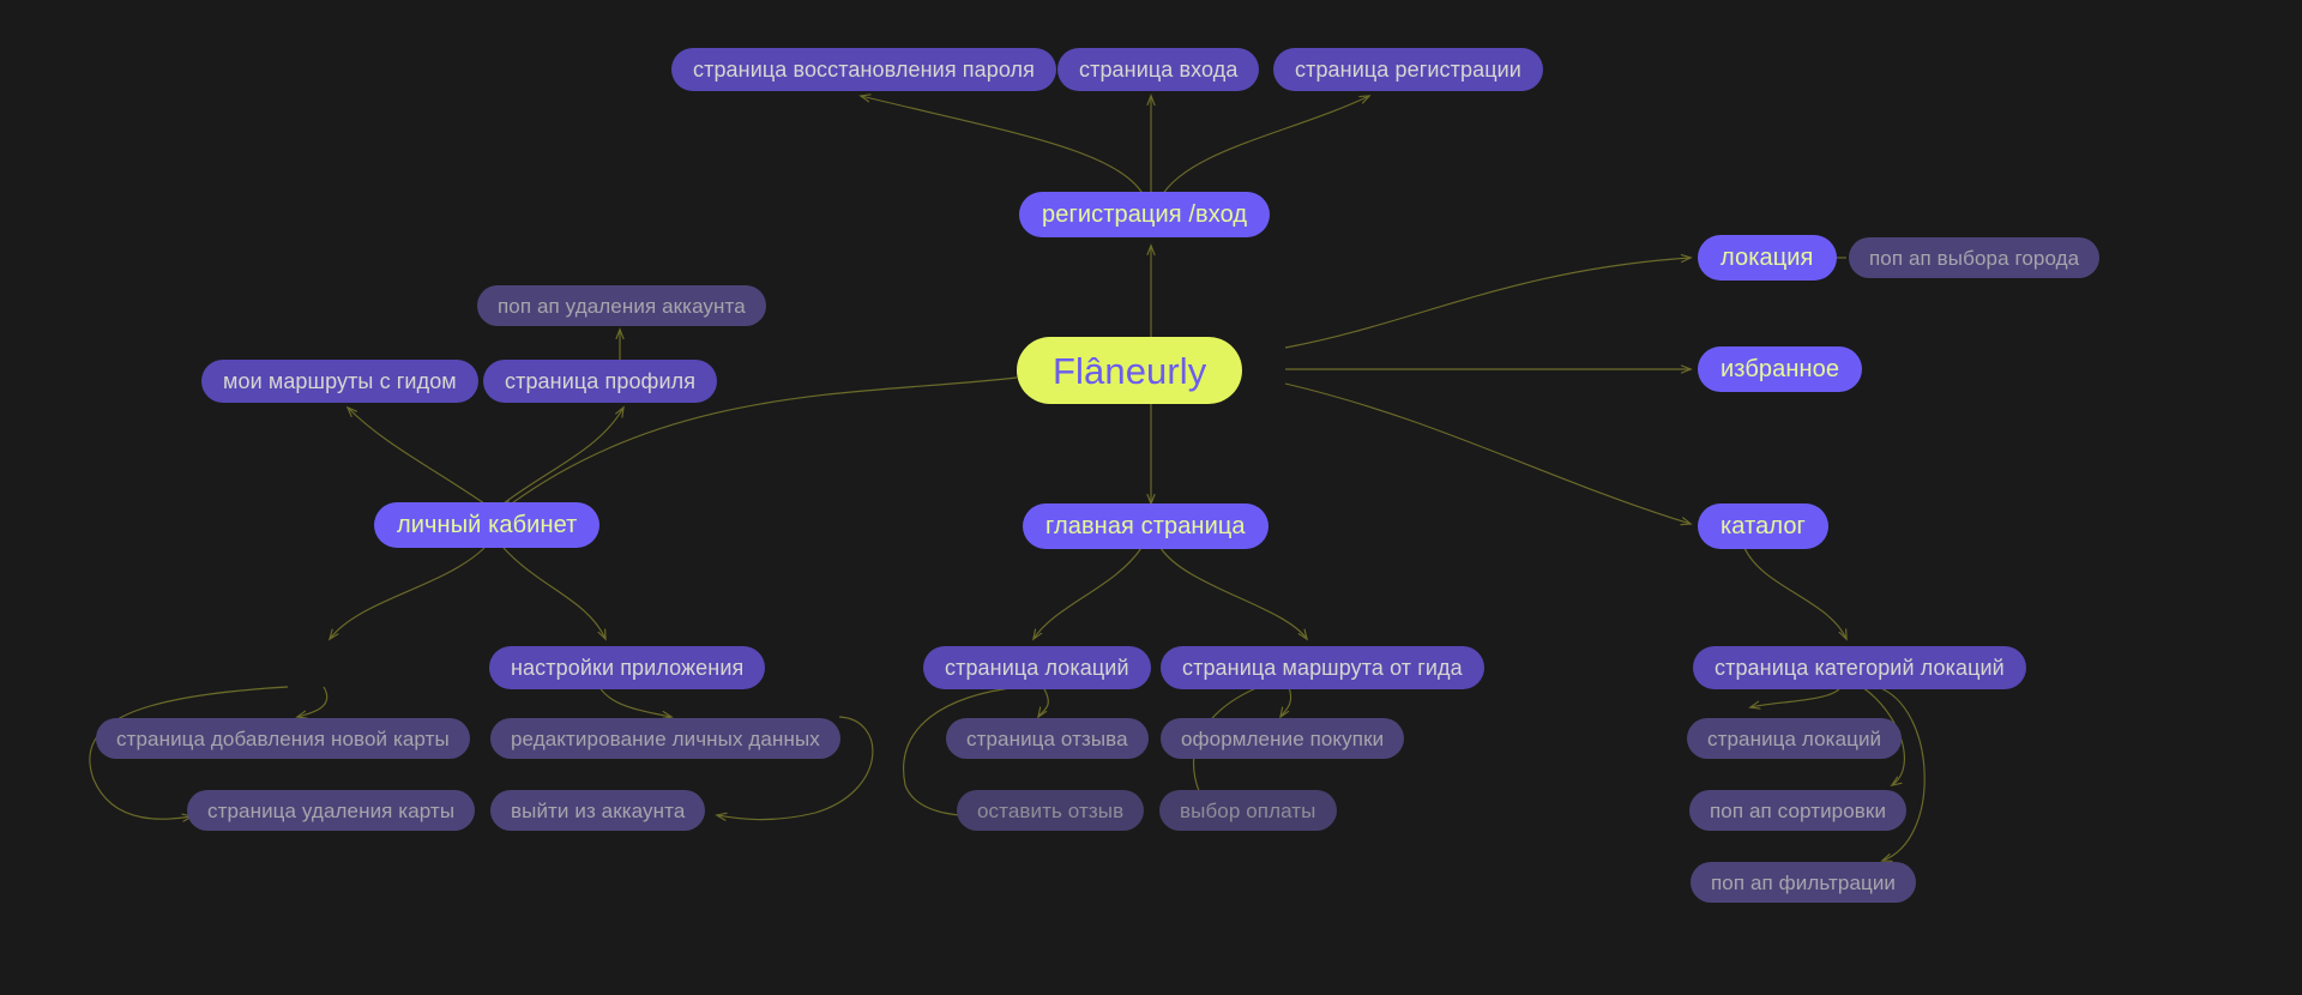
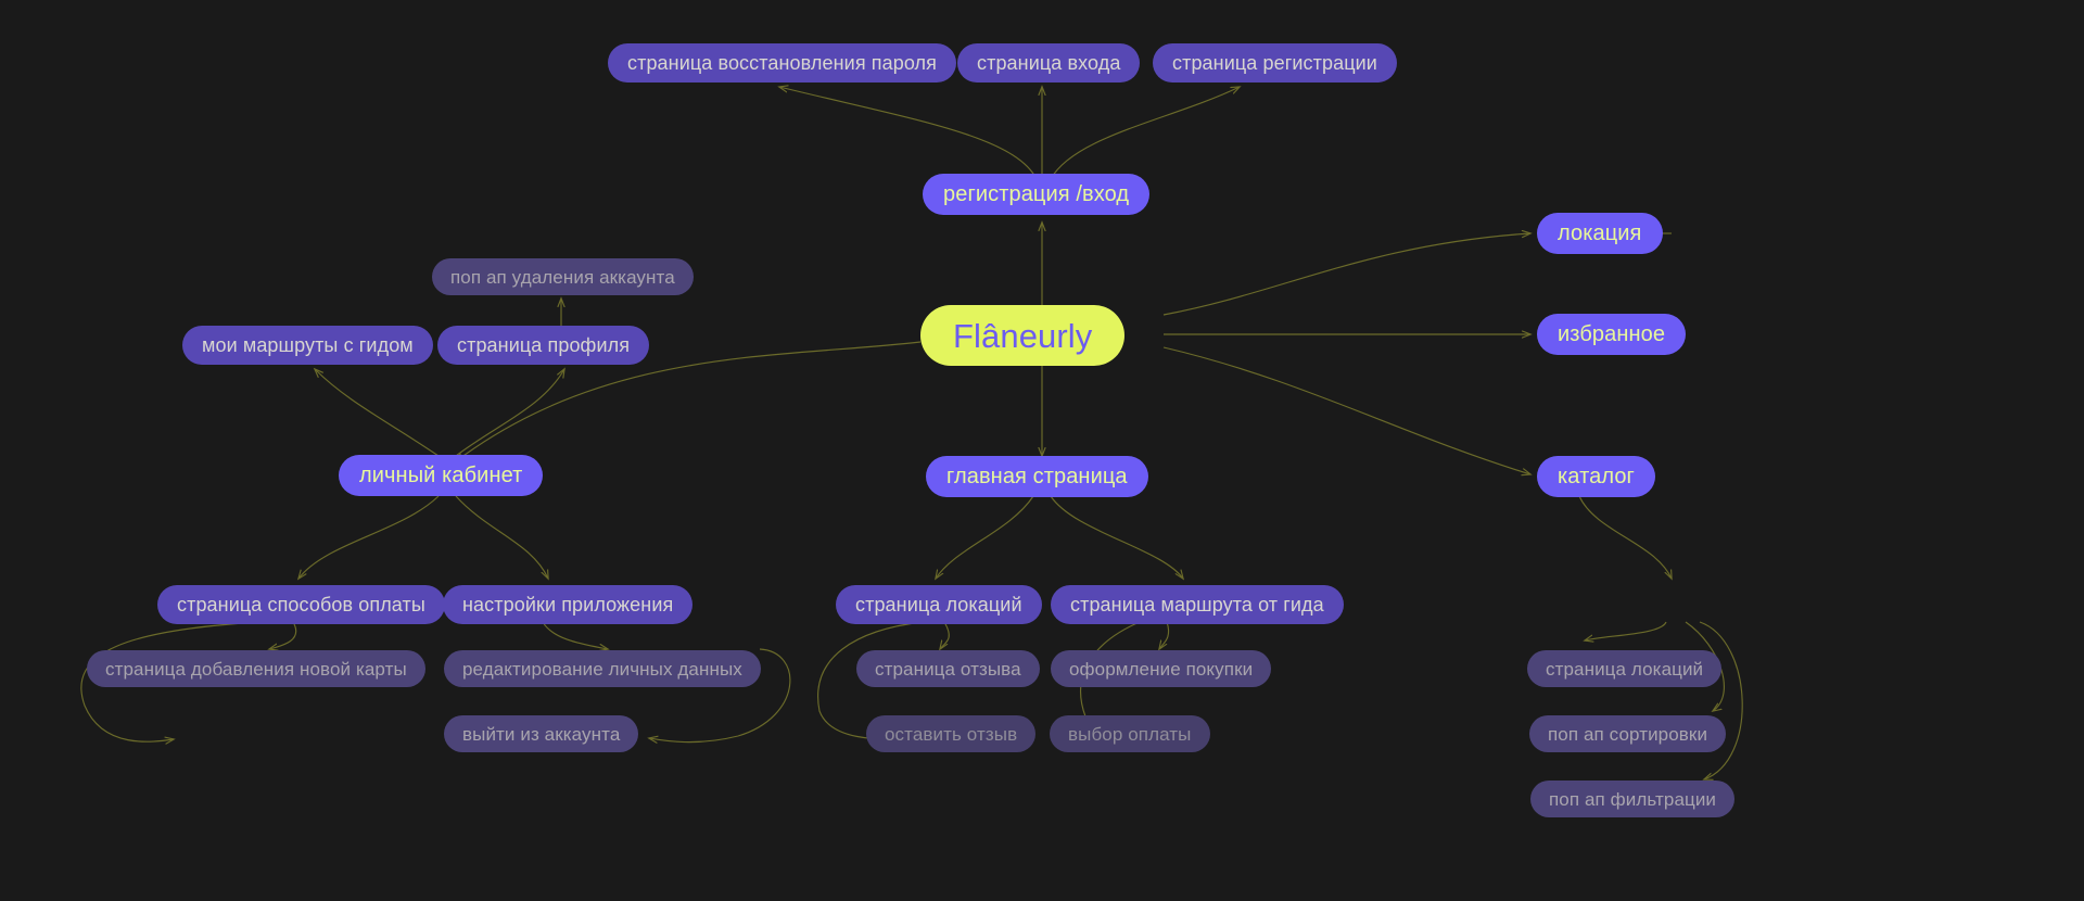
  страница восстановления пароля
  страница входа
  страница регистрации
  регистрация /вход
  Flâneurly
  локация
- поп ап выбора города
  избранное
  мои маршруты с гидом
  страница профиля
  поп ап удаления аккаунта
  личный кабинет
+ страница способов оплаты
  настройки приложения
  страница добавления новой карты
  редактирование личных данных
- страница удаления карты
  выйти из аккаунта
  главная страница
  страница локаций
  страница маршрута от гида
  страница отзыва
  оформление покупки
  оставить отзыв
  выбор оплаты
  каталог
- страница категорий локаций
  страница локаций
  поп ап сортировки
  поп ап фильтрации
